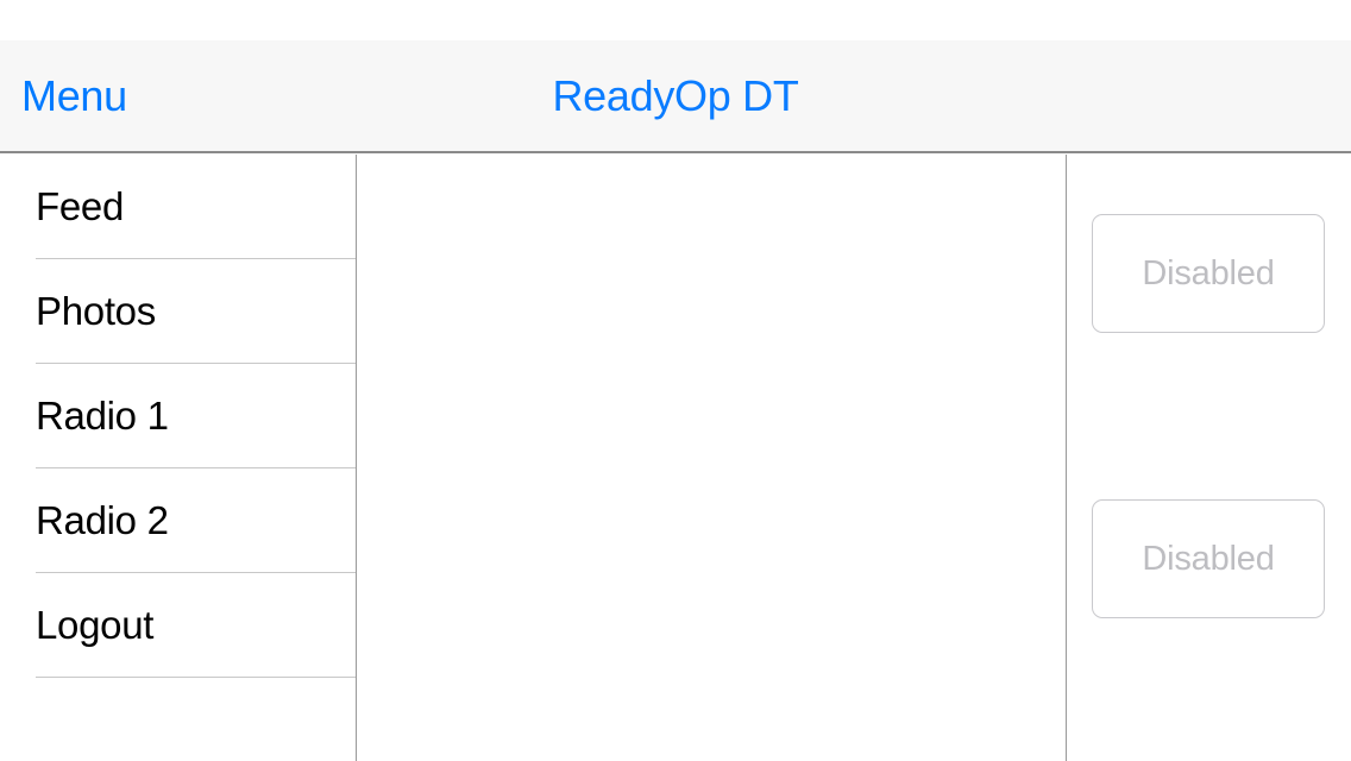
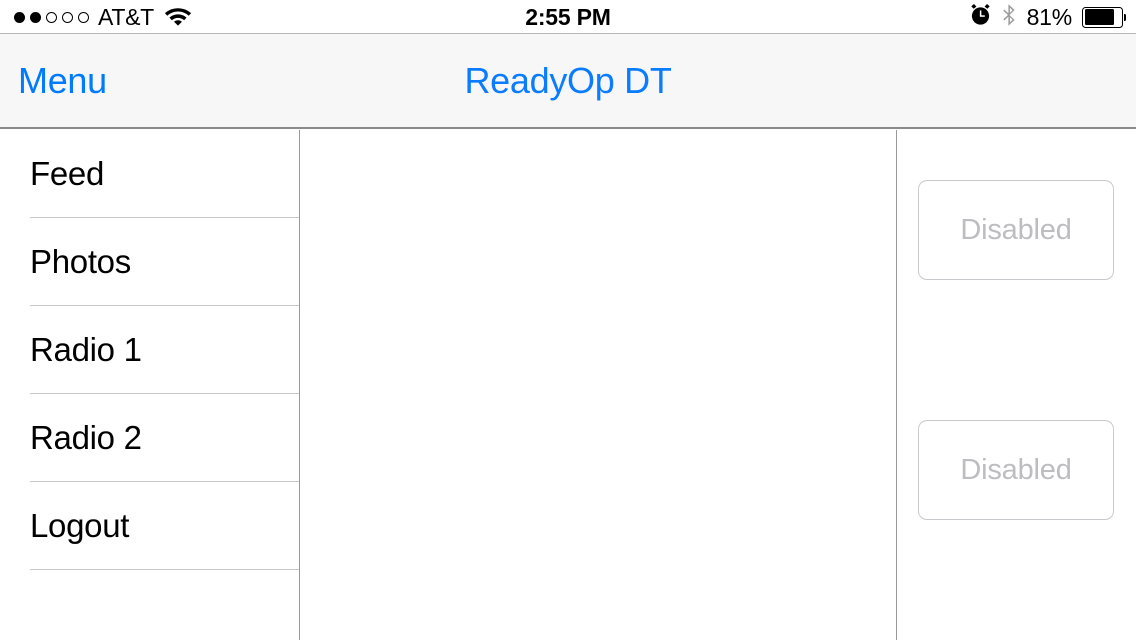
+ AT&T
+ 2:55 PM
+ 81%
  ReadyOp DT
  Menu
  Feed
  Photos
  Radio 1
  Radio 2
  Logout
  Disabled
  Disabled
